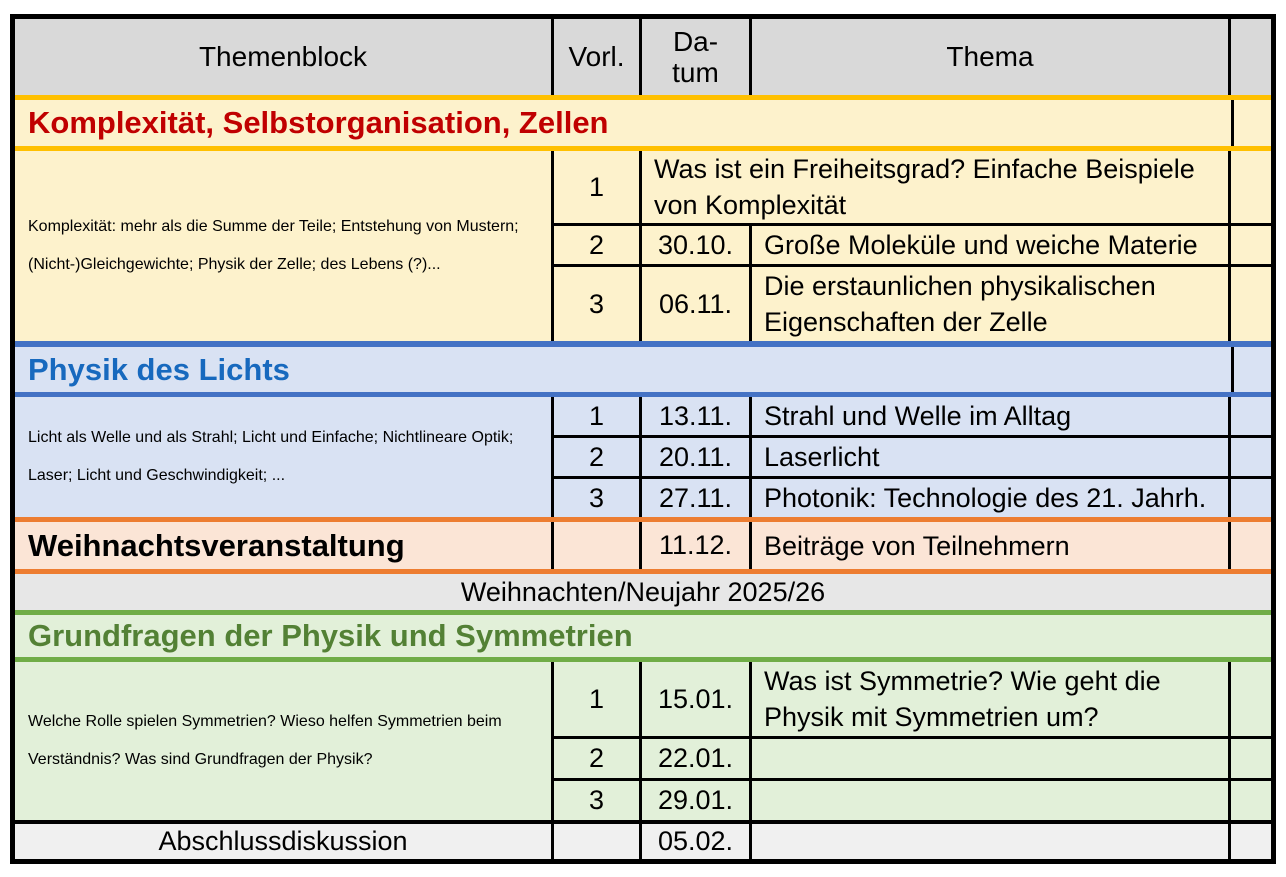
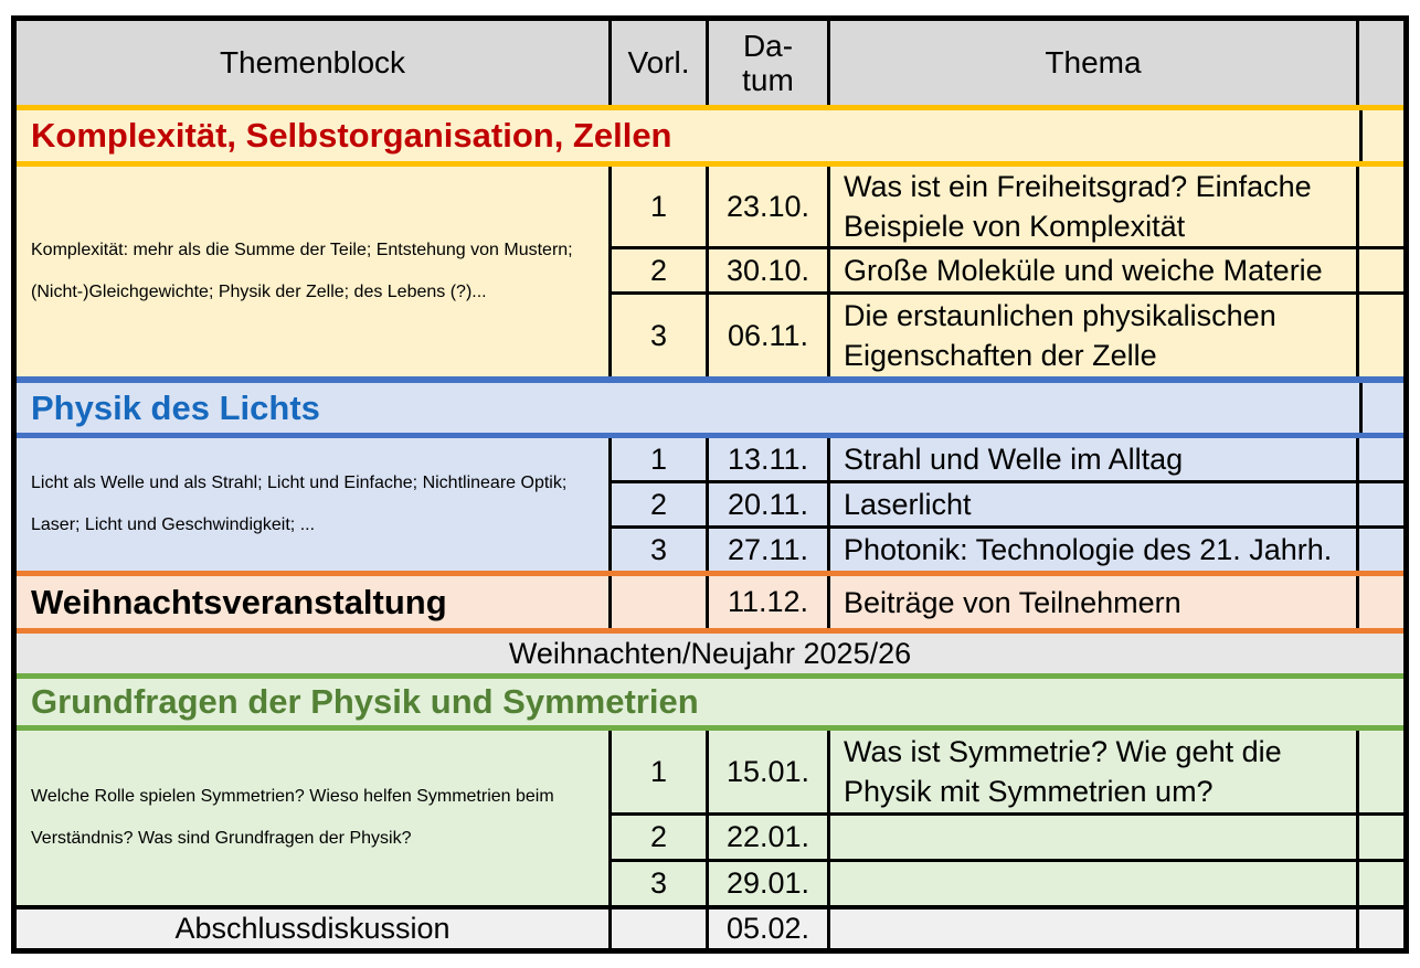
  Themenblock
  Vorl.
  Da-
  tum
  Thema
  Komplexität, Selbstorganisation, Zellen
  Komplexität: mehr als die Summe der Teile; Entstehung von Mustern; (Nicht-)Gleichgewichte; Physik der Zelle; des Lebens (?)...
  1
+ 23.10.
  Was ist ein Freiheitsgrad? Einfache Beispiele von Komplexität
  2
  30.10.
  Große Moleküle und weiche Materie
  3
  06.11.
  Die erstaunlichen physikalischen Eigenschaften der Zelle
  Physik des Lichts
  Licht als Welle und als Strahl; Licht und Einfache; Nichtlineare Optik; Laser; Licht und Geschwindigkeit; ...
  1
  13.11.
  Strahl und Welle im Alltag
  2
  20.11.
  Laserlicht
  3
  27.11.
  Photonik: Technologie des 21. Jahrh.
  Weihnachtsveranstaltung
  11.12.
  Beiträge von Teilnehmern
  Weihnachten/Neujahr 2025/26
  Grundfragen der Physik und Symmetrien
  Welche Rolle spielen Symmetrien? Wieso helfen Symmetrien beim Verständnis? Was sind Grundfragen der Physik?
  1
  15.01.
  Was ist Symmetrie? Wie geht die Physik mit Symmetrien um?
  2
  22.01.
  3
  29.01.
  Abschlussdiskussion
  05.02.
